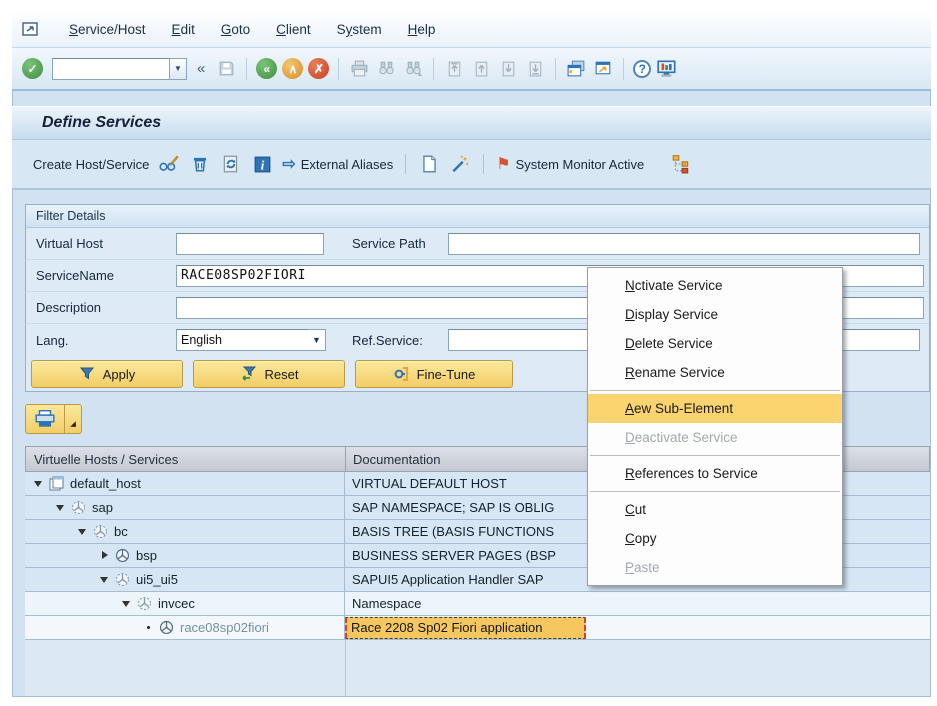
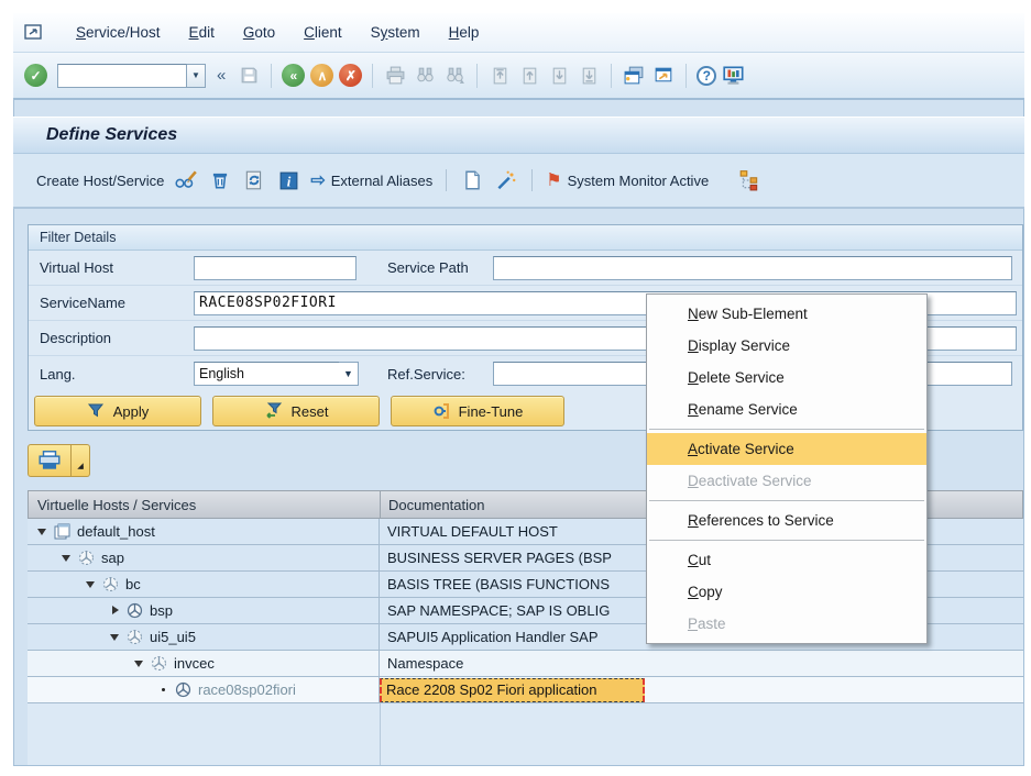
  Service/Host
  Edit
  Goto
  Client
  System
  Help
  ✓
  ▼
  «
  «
  ∧
  ✗
  ?
  Define Services
  Create Host/Service
  i
  ⇨
  External Aliases
  ⚑
  System Monitor Active
  Filter Details
  Virtual Host
  Service Path
  ServiceName
  RACE08SP02FIORI
  Description
  Lang.
  English
  ▼
  Ref.Service:
  Apply
  Reset
  Fine-Tune
  Virtuelle Hosts / Services
  Documentation
  default_host
  VIRTUAL DEFAULT HOST
  sap
- SAP NAMESPACE; SAP IS OBLIG
+ BUSINESS SERVER PAGES (BSP
  bc
  BASIS TREE (BASIS FUNCTIONS
  bsp
- BUSINESS SERVER PAGES (BSP
+ SAP NAMESPACE; SAP IS OBLIG
  ui5_ui5
  SAPUI5 Application Handler SAP
  invcec
  Namespace
  race08sp02fiori
  Race 2208 Sp02 Fiori application
  N
- ctivate Service
+ ew Sub-Element
  D
  isplay Service
  D
  elete Service
  R
  ename Service
  A
- ew Sub-Element
+ ctivate Service
  D
  eactivate Service
  R
  eferences to Service
  C
  ut
  C
  opy
  P
  aste
